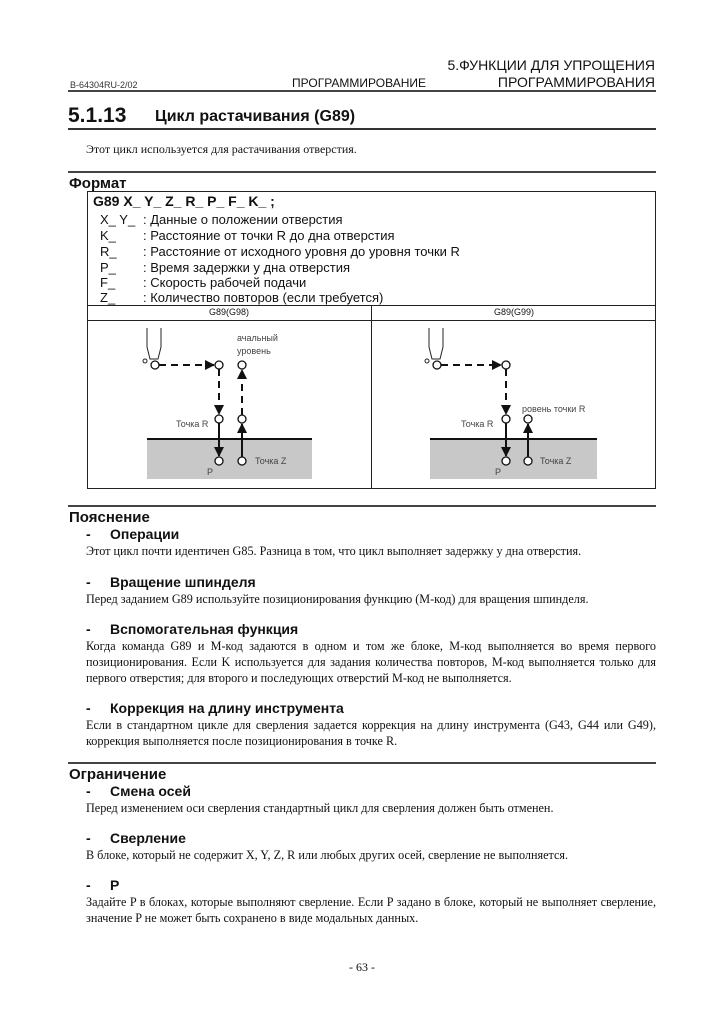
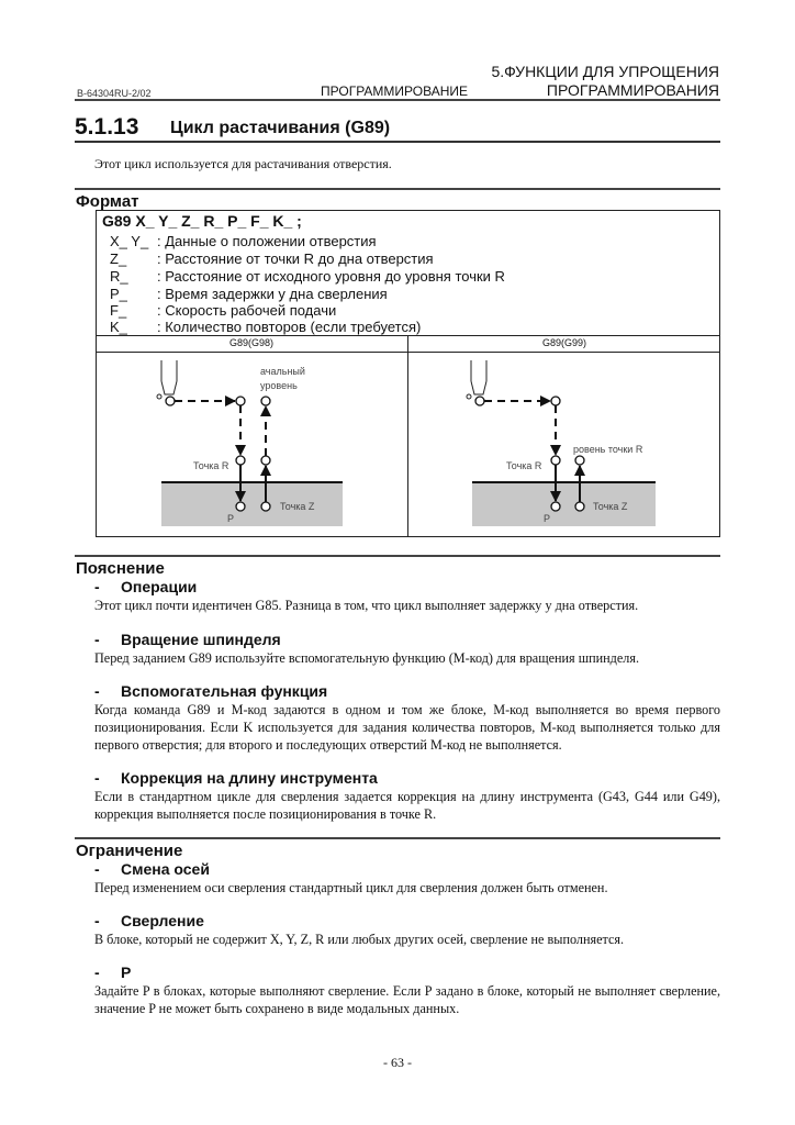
  B-64304RU-2/02
  ПРОГРАММИРОВАНИЕ
  5.ФУНКЦИИ ДЛЯ УПРОЩЕНИЯ
  ПРОГРАММИРОВАНИЯ
  5.1.13
  Цикл растачивания (G89)
  Этот цикл используется для растачивания отверстия.
  Формат
  G89 X_ Y_ Z_ R_ P_ F_ K_ ;
  X_ Y_
  : Данные о положении отверстия
- K_
+ Z_
  : Расстояние от точки R до дна отверстия
  R_
  : Расстояние от исходного уровня до уровня точки R
  P_
- : Время задержки у дна отверстия
+ : Время задержки у дна сверления
  F_
  : Скорость рабочей подачи
- Z_
+ K_
  : Количество повторов (если требуется)
  G89(G98)
  G89(G99)
  ачальный
  уровень
  Точка R
  Точка Z
  P
  ровень точки R
  Точка R
  Точка Z
  P
  Пояснение
  -
  Операции
  Этот цикл почти идентичен G85. Разница в том, что цикл выполняет задержку у дна отверстия.
  -
  Вращение шпинделя
- Перед заданием G89 используйте позиционирования функцию (М-код) для вращения шпинделя.
+ Перед заданием G89 используйте вспомогательную функцию (М-код) для вращения шпинделя.
  -
  Вспомогательная функция
  Когда команда G89 и М-код задаются в одном и том же блоке, М-код выполняется во время первого позиционирования. Если K используется для задания количества повторов, М-код выполняется только для первого отверстия; для второго и последующих отверстий М-код не выполняется.
  -
  Коррекция на длину инструмента
  Если в стандартном цикле для сверления задается коррекция на длину инструмента (G43, G44 или G49), коррекция выполняется после позиционирования в точке R.
  Ограничение
  -
  Смена осей
  Перед изменением оси сверления стандартный цикл для сверления должен быть отменен.
  -
  Сверление
  В блоке, который не содержит X, Y, Z, R или любых других осей, сверление не выполняется.
  -
  P
  Задайте P в блоках, которые выполняют сверление. Если P задано в блоке, который не выполняет сверление, значение P не может быть сохранено в виде модальных данных.
  - 63 -
